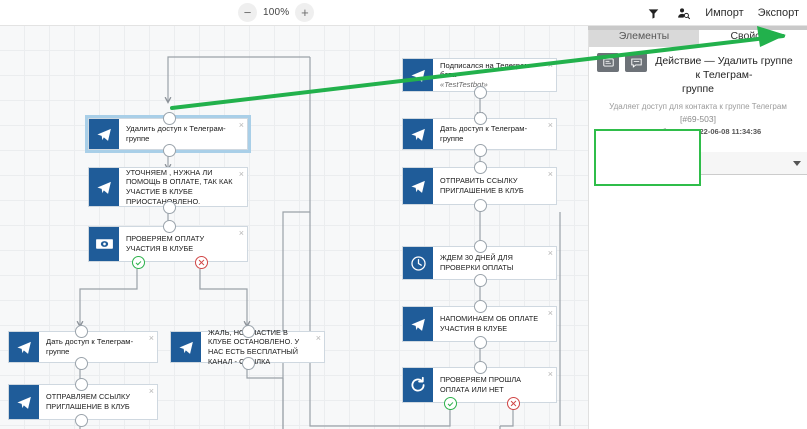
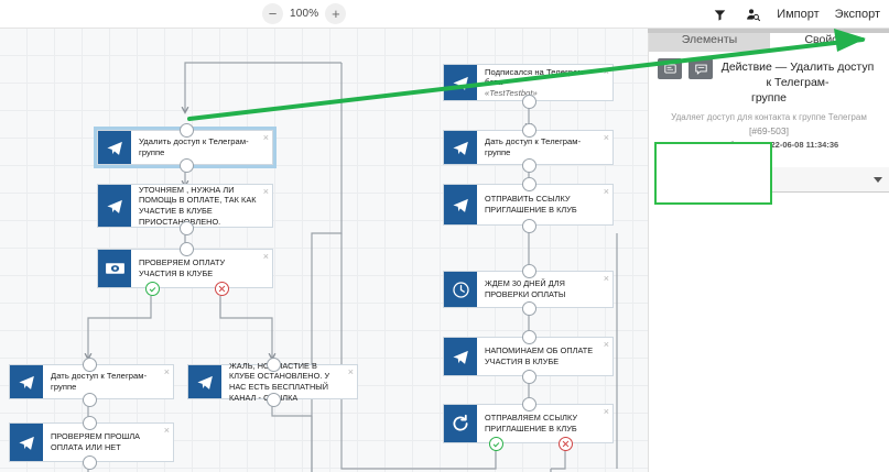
  −
  100%
  +
  Импорт
  Экспорт
  Удалить доступ к Телеграм-группе
  ×
  УТОЧНЯЕМ , НУЖНА ЛИ ПОМОЩЬ В ОПЛАТЕ, ТАК КАК УЧАСТИЕ В КЛУБЕ ПРИОСТАНВЛЕНО.
  ×
  ПРОВЕРЯЕМ ОПЛАТУ УЧАСТИЯ В КЛУБЕ
  ×
  Дать доступ к Телеграм-группе
  ×
- ОТПРАВЛЯЕМ ССЫЛКУ ПРИГЛАШЕНИЕ В КЛУБ
+ ПРОВЕРЯЕМ ПРОШЛА ОПЛАТА ИЛИ НЕТ
  ×
  ЖАЛЬ, НАСТИЕ В КЛУБЕ ОСТАНОВЛЕНО. У НАС ЕСТЬ БЕСПЛАТНЫЙ КАНАЛ -ЛКА
  ×
  Подписался на Телегр
  «TestTestbot»
  Дать доступ к Телеграм-группе
  ×
  ОТПРАВИТЬ ССЫЛКУ ПРИГЛАШЕНИЕ В КЛУБ
  ×
  ЖДЕМ 30 ДНЕЙ ДЛЯ ПРОВЕРКИ ОПЛАТЫ
  ×
  НАПОМИНАЕМ ОБ ОПЛАТЕ УЧАСТИЯ В КЛУБЕ
  ×
- ПРОВЕРЯЕМ ПРОШЛА ОПЛАТА ИЛИ НЕТ
+ ОТПРАВЛЯЕМ ССЫЛКУ ПРИГЛАШЕНИЕ В КЛУБ
  ×
  Элементы
- Действие — Удалить группе к Телеграм-
+ Действие — Удалить доступ к Телеграм-
  группе
  Удаляет доступ для контакта к группе Телеграм
  [#69-503]
